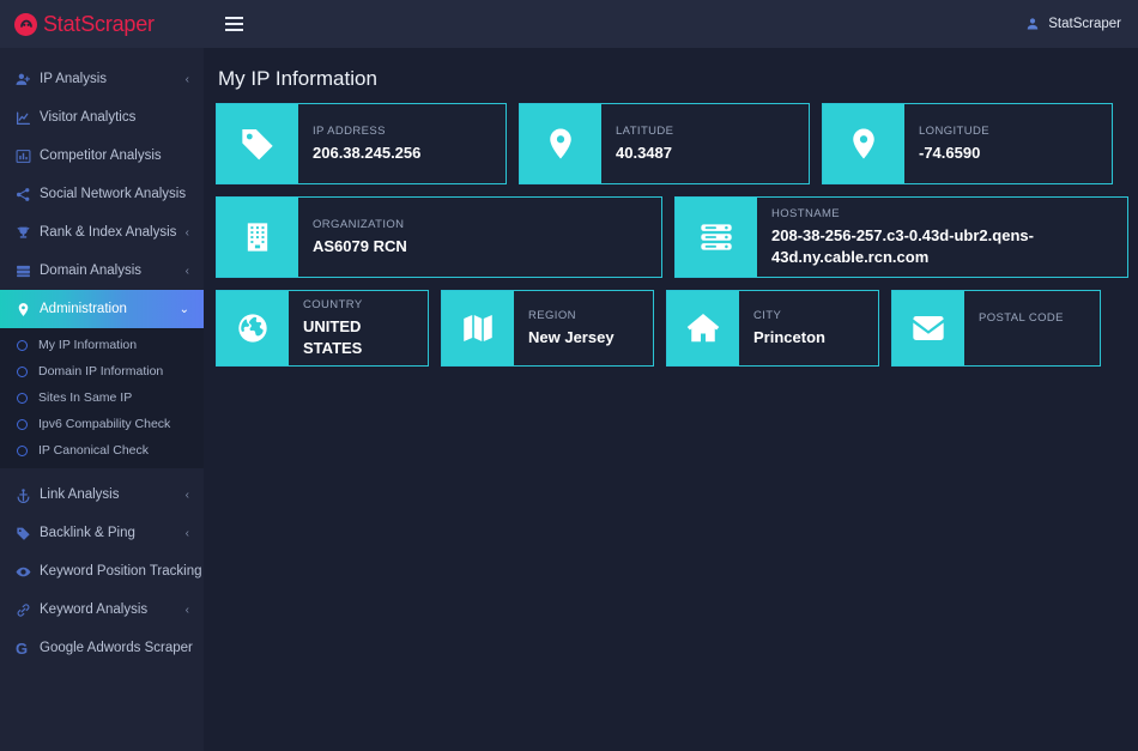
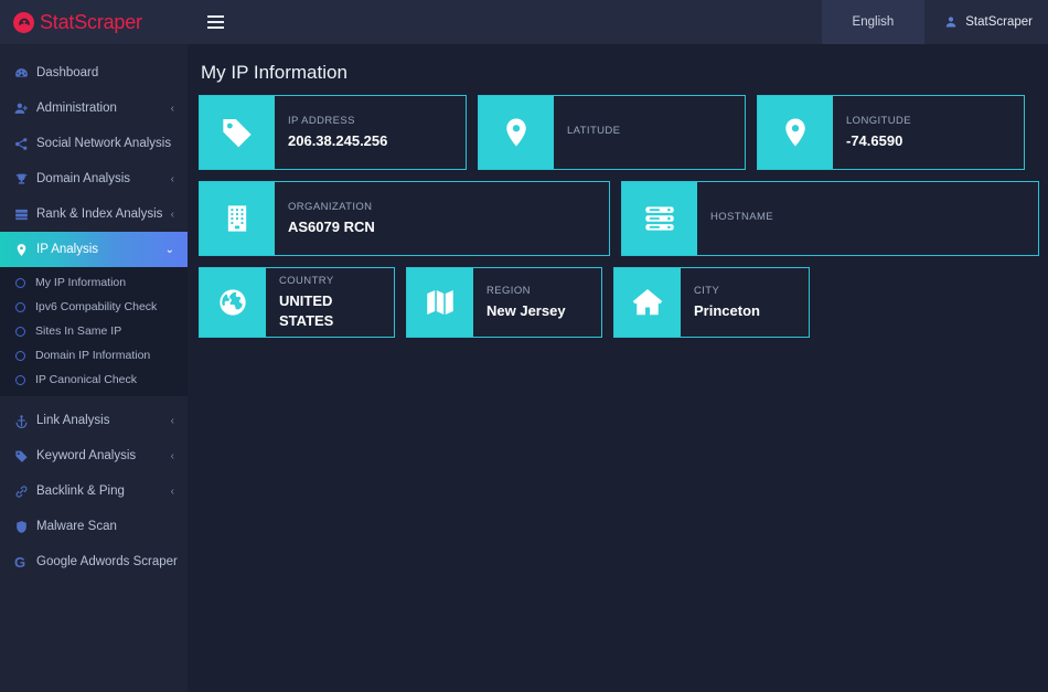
  StatScraper
+ English
  StatScraper
+ Dashboard
- IP Analysis
+ Administration
  ‹
- Visitor Analytics
- Competitor Analysis
  Social Network Analysis
- Rank & Index Analysis
+ Domain Analysis
  ‹
- Domain Analysis
+ Rank & Index Analysis
  ‹
- Administration
+ IP Analysis
  ⌄
  My IP Information
- Domain IP Information
+ Ipv6 Compability Check
  Sites In Same IP
- Ipv6 Compability Check
+ Domain IP Information
  IP Canonical Check
  Link Analysis
  ‹
- Backlink & Ping
+ Keyword Analysis
  ‹
- Keyword Position Tracking
- Keyword Analysis
+ Backlink & Ping
  ‹
+ Malware Scan
  G
  Google Adwords Scraper
  My IP Information
  IP ADDRESS
  206.38.245.256
  LATITUDE
- 40.3487
  LONGITUDE
  -74.6590
  ORGANIZATION
  AS6079 RCN
  HOSTNAME
- 208-38-256-257.c3-0.43d-ubr2.qens-43d.ny.cable.rcn.com
  COUNTRY
  UNITED STATES
  REGION
  New Jersey
  CITY
  Princeton
- POSTAL CODE
